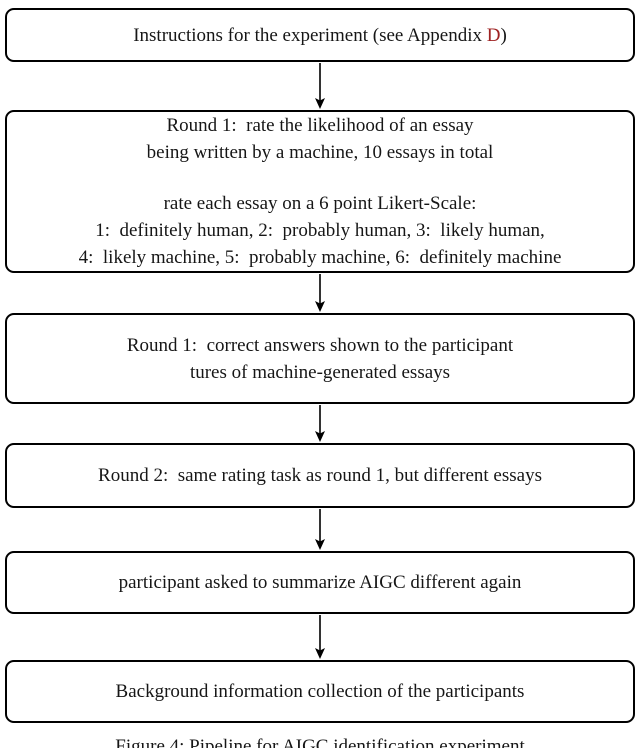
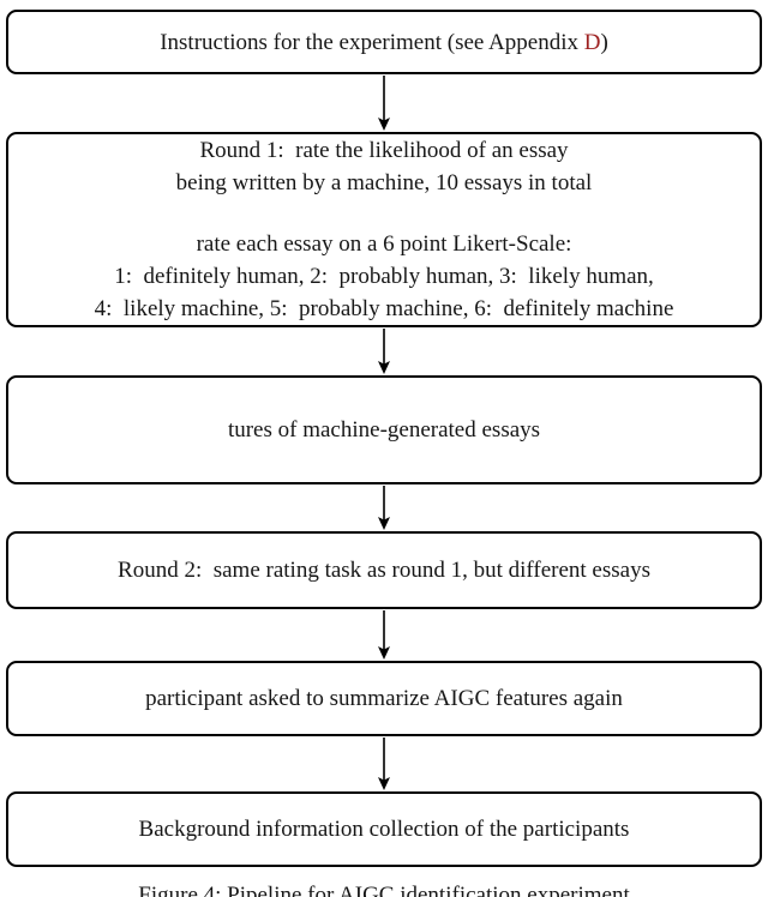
  Instructions for the experiment (see Appendix D)
  Round 1: rate the likelihood of an essay
  being written by a machine, 10 essays in total
  rate each essay on a 6 point Likert-Scale:
  1: definitely human, 2: probably human, 3: likely human,
  4: likely machine, 5: probably machine, 6: definitely machine
- Round 1: correct answers shown to the participant
  tures of machine-generated essays
  Round 2: same rating task as round 1, but different essays
- participant asked to summarize AIGC different again
+ participant asked to summarize AIGC features again
  Background information collection of the participants
  Figure 4: Pipeline for AIGC identification experiment
